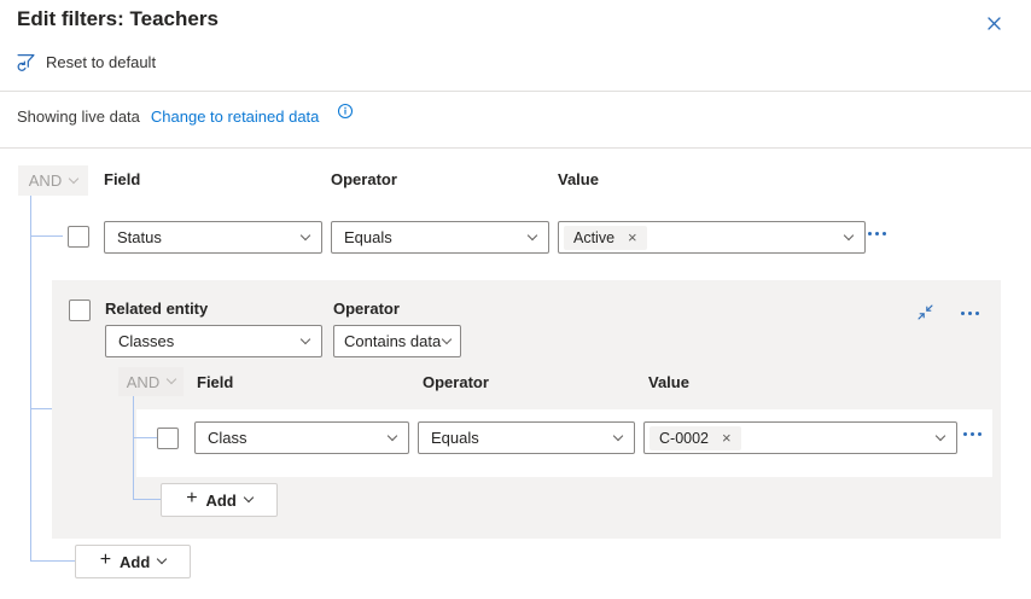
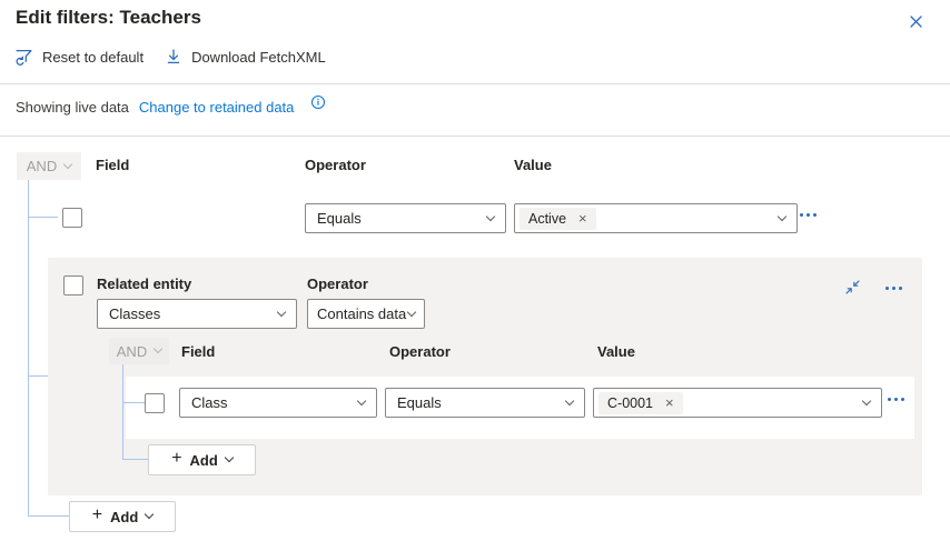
  Edit filters: Teachers
  Reset to default
+ Download FetchXML
  Showing live data
  Change to retained data
  AND
  Field
  Operator
  Value
- Status
  Equals
  Active
  ×
  Related entity
  Operator
  Classes
  Contains data
  AND
  Field
  Operator
  Value
  Class
  Equals
- C-0002
+ C-0001
  ×
  +
  Add
  +
  Add
